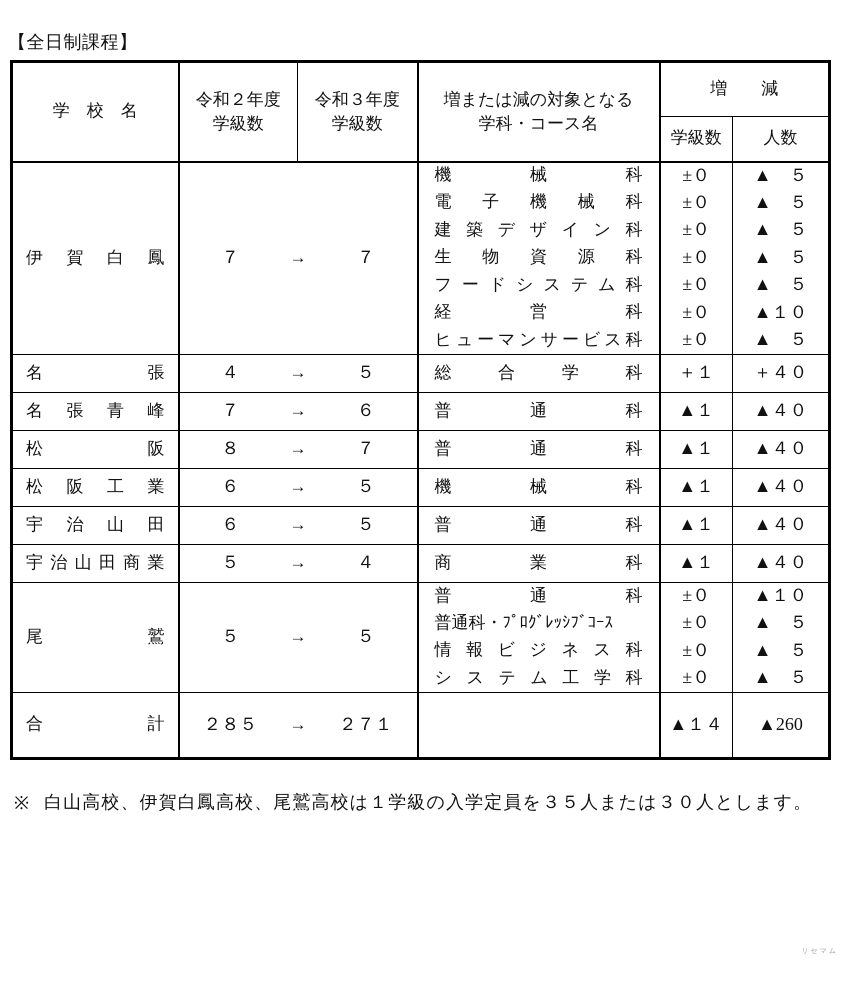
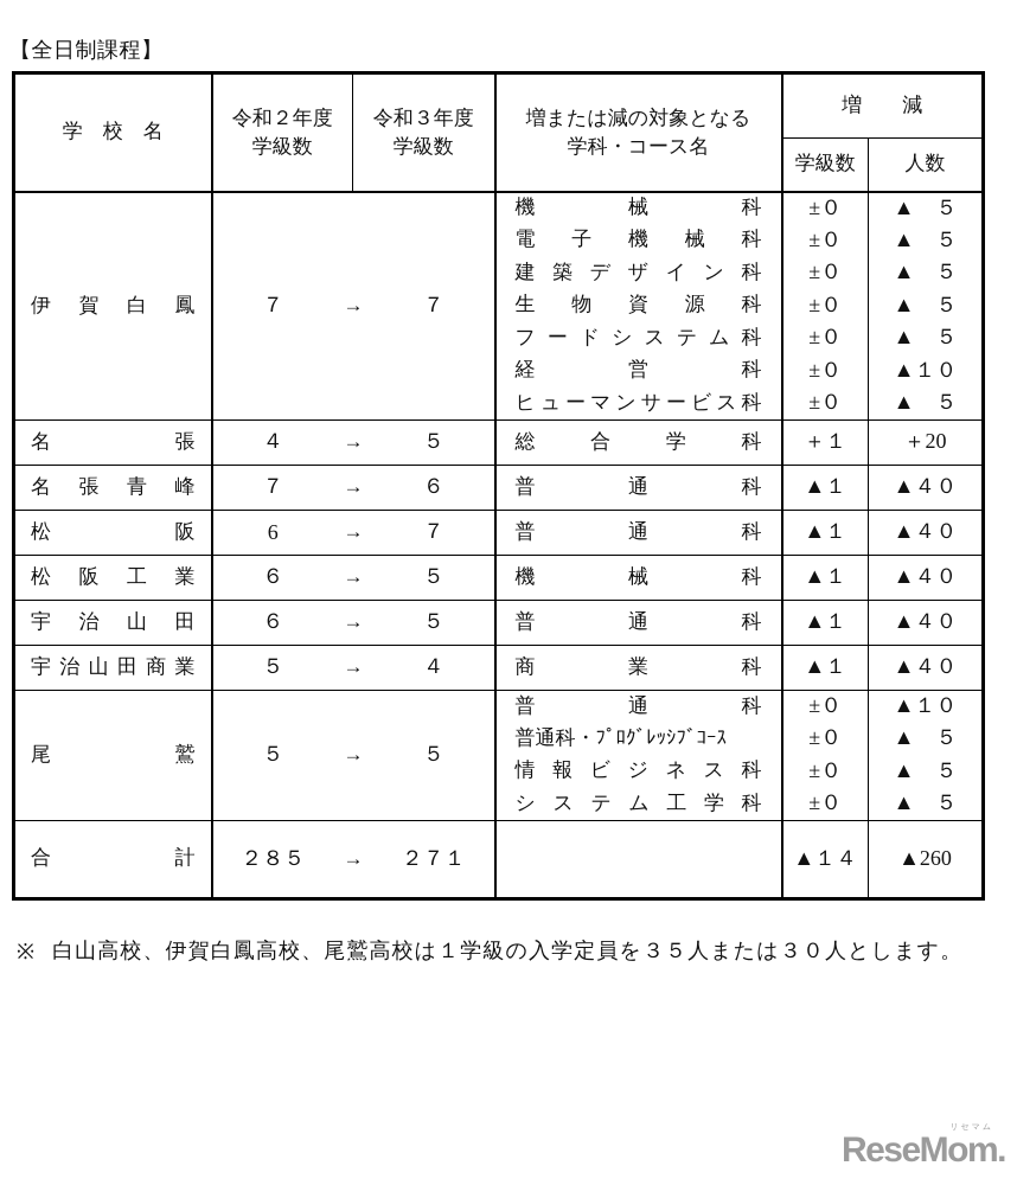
  【全日制課程】
  学 校 名	令和２年度 学級数	令和３年度 学級数	増または減の対象となる 学科・コース名	増 減
  学級数	人数
  伊 賀 白 鳳	７ → ７	機 械 科	±０	▲ ５
  電 子 機 械 科	±０	▲ ５
  建 築 デ ザ イ ン 科	±０	▲ ５
  生 物 資 源 科	±０	▲ ５
  フ ー ド シ ス テ ム 科	±０	▲ ５
  経 営 科	±０	▲１０
  ヒ ュ ー マ ン サ ー ビ ス 科	±０	▲ ５
- 名 張	４ → ５	総 合 学 科	＋１	＋４０
+ 名 張	４ → ５	総 合 学 科	＋１	＋20
  名 張 青 峰	７ → ６	普 通 科	▲１	▲４０
- 松 阪	８ → ７	普 通 科	▲１	▲４０
+ 松 阪	6 → ７	普 通 科	▲１	▲４０
  松 阪 工 業	６ → ５	機 械 科	▲１	▲４０
  宇 治 山 田	６ → ５	普 通 科	▲１	▲４０
  宇 治 山 田 商 業	５ → ４	商 業 科	▲１	▲４０
  尾 鷲	５ → ５	普 通 科	±０	▲１０
  普通科・ﾌﾟﾛｸﾞﾚｯｼﾌﾞｺｰｽ	±０	▲ ５
  情 報 ビ ジ ネ ス 科	±０	▲ ５
  シ ス テ ム 工 学 科	±０	▲ ５
  合 計	２８５ → ２７１		▲１４	▲260
  ※
  白山高校、伊賀白鳳高校、尾鷲高校は１学級の入学定員を３５人または３０人とします。
+ ReseMom.
